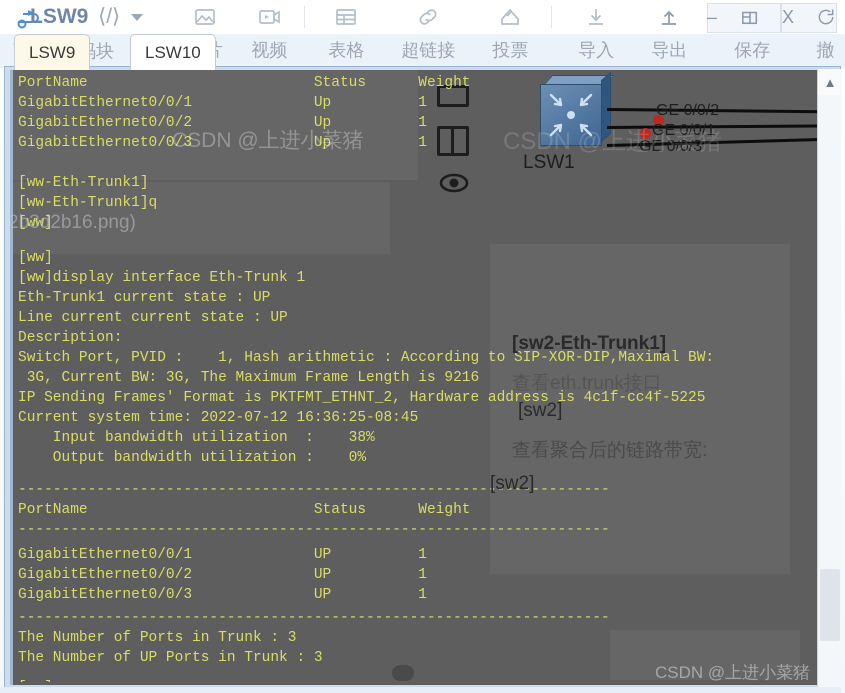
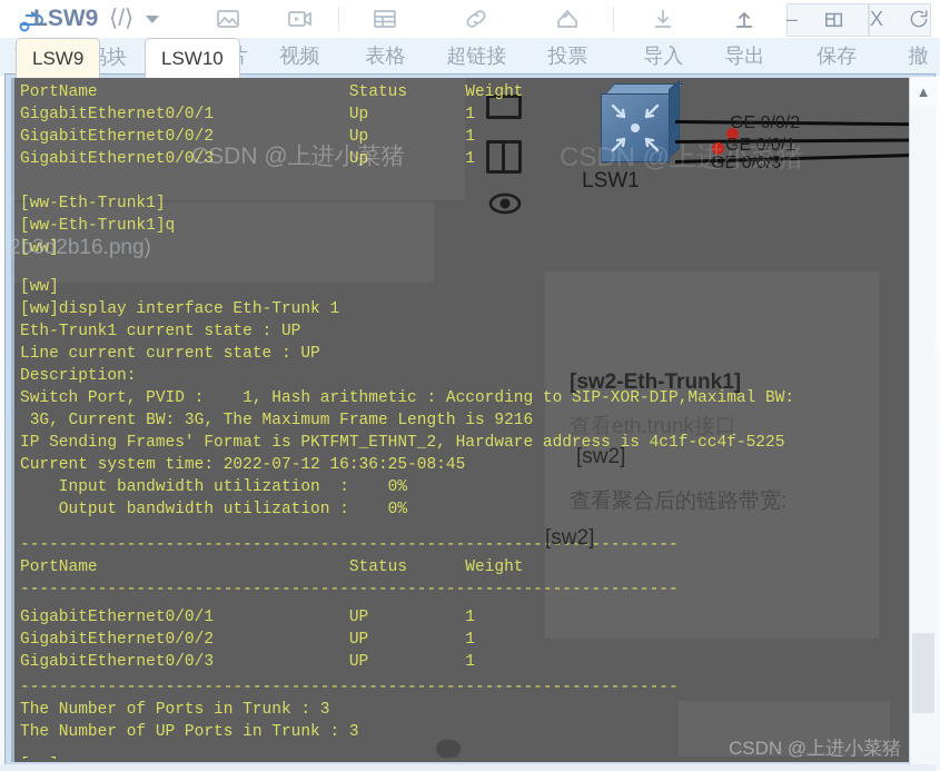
  视频
  表格
  超链接
  投票
  导入
  导出
  保存
  撤
  LSW9
  ⟨/⟩
  –
  X
  LSW9
  LSW10
  LSW1
  GE 0/0/2
  GE 0/0/1
  GE 0/0/3
  CSDN @上进小菜猪
  PortName Status Weight
  GigabitEthernet0/0/1 Up 1
  GigabitEthernet0/0/2 Up 1
  GigabitEthernet0/0/3 Up 1
  [ww-Eth-Trunk1]
  [ww-Eth-Trunk1]q
  [ww]
  [ww]
  [ww]display interface Eth-Trunk 1
  Eth-Trunk1 current state : UP
  Line current current state : UP
  Description:
  Switch Port, PVID : 1, Hash arithmetic : According to SIP-XOR-DIP,Maximal BW:
  3G, Current BW: 3G, The Maximum Frame Length is 9216
  IP Sending Frames' Format is PKTFMT_ETHNT_2, Hardware address is 4c1f-cc4f-5225
  Current system time: 2022-07-12 16:36:25-08:45
- Input bandwidth utilization : 38%
+ Input bandwidth utilization : 0%
  Output bandwidth utilization : 0%
  --------------------------------------------------------------------
  PortName Status Weight
  --------------------------------------------------------------------
  GigabitEthernet0/0/1 UP 1
  GigabitEthernet0/0/2 UP 1
  GigabitEthernet0/0/3 UP 1
  --------------------------------------------------------------------
  The Number of Ports in Trunk : 3
  The Number of UP Ports in Trunk : 3
  2b3d2b16.png)
  [sw2-Eth-Trunk1]
  查看eth.trunk接口
  [sw2]
  查看聚合后的链路带宽:
  [sw2]
  CSDN @上进小菜猪
  CSDN @上进小菜猪
  ▲
